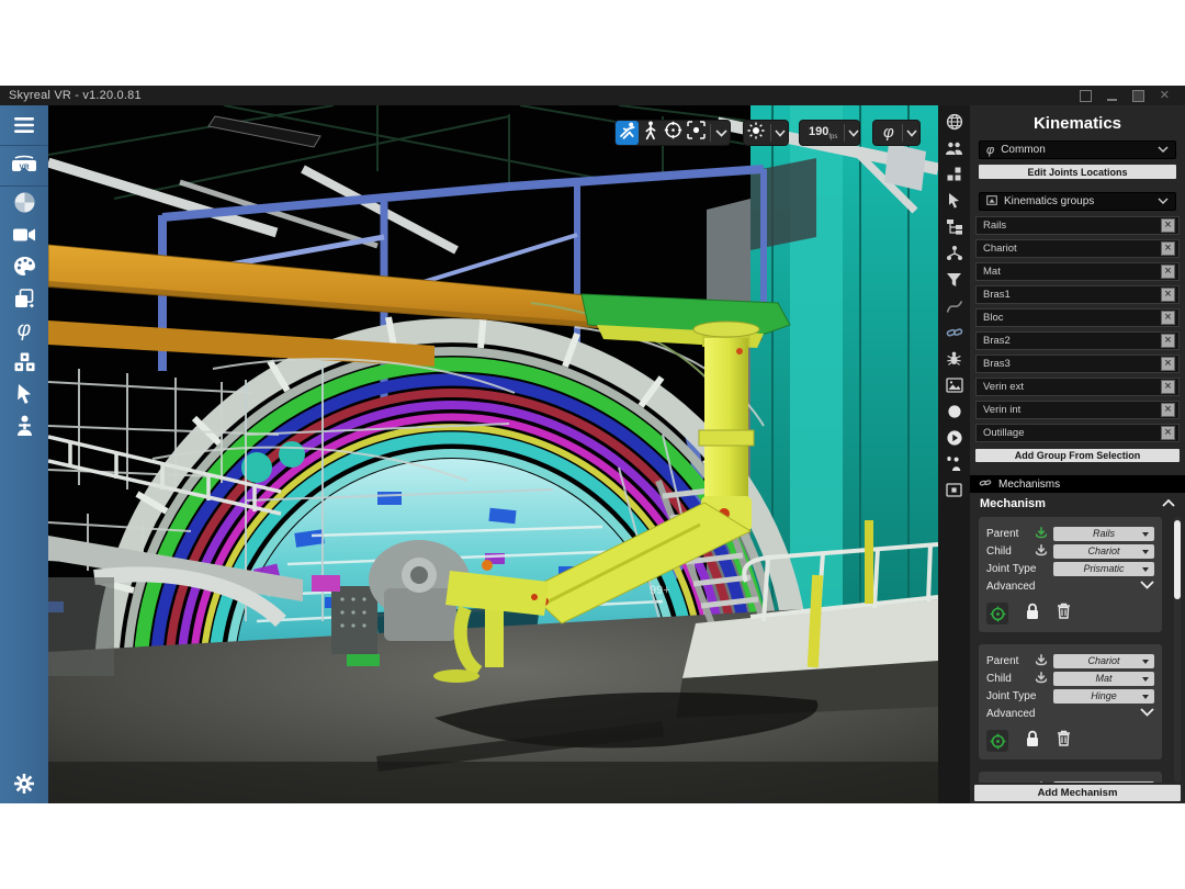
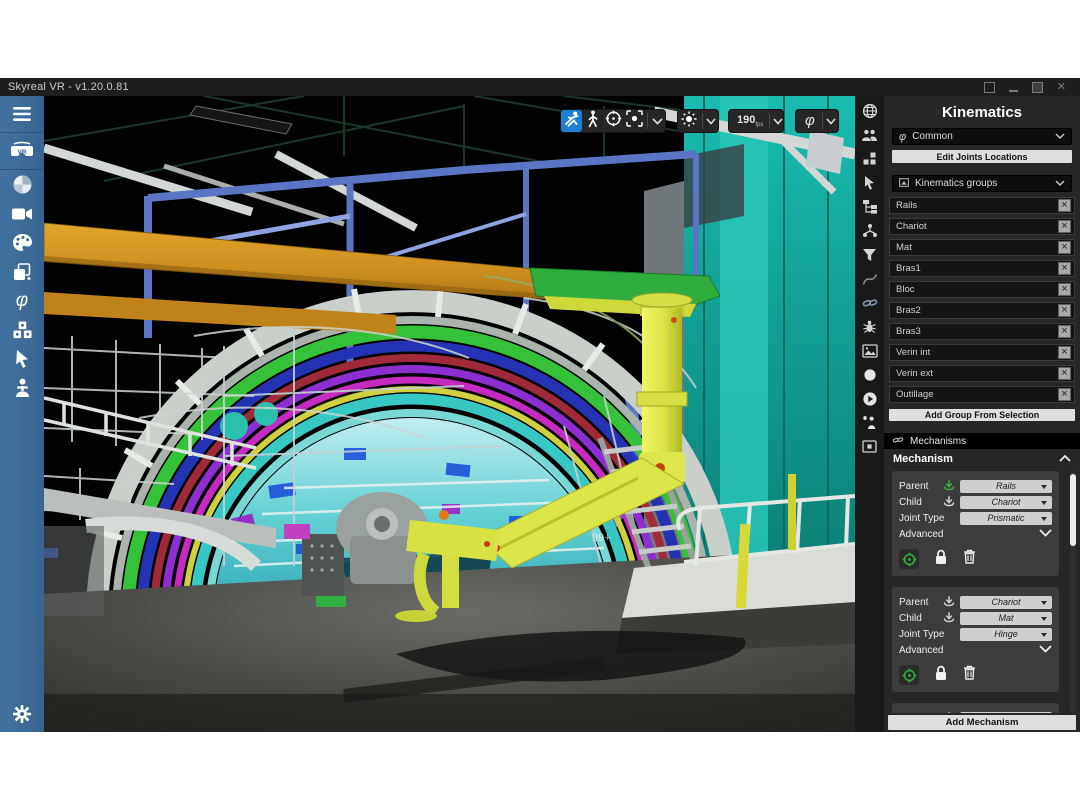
  Skyreal VR - v1.20.0.81
  ✕
  φ
  99+
  φ
  Kinematics
  φ
  Common
  Edit Joints Locations
  Kinematics groups
  Rails
  ×
  Chariot
  ×
  Mat
  ×
  Bras1
  ×
  Bloc
  ×
  Bras2
  ×
  Bras3
  ×
- Verin ext
+ Verin int
  ×
- Verin int
+ Verin ext
  ×
  Outillage
  ×
  Add Group From Selection
  Mechanisms
  Mechanism
  Parent
  Rails
  Child
  Chariot
  Joint Type
  Prismatic
  Advanced
  Parent
  Chariot
  Child
  Mat
  Joint Type
  Hinge
  Advanced
  Add Mechanism
